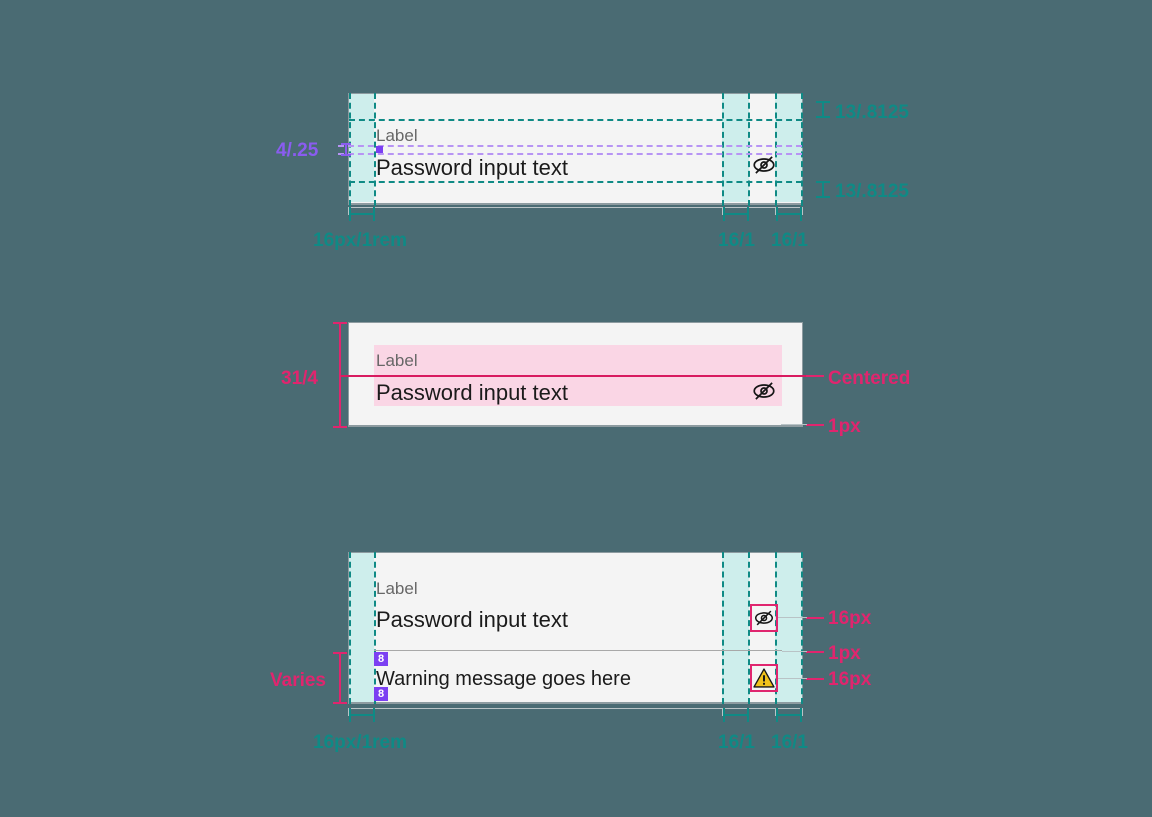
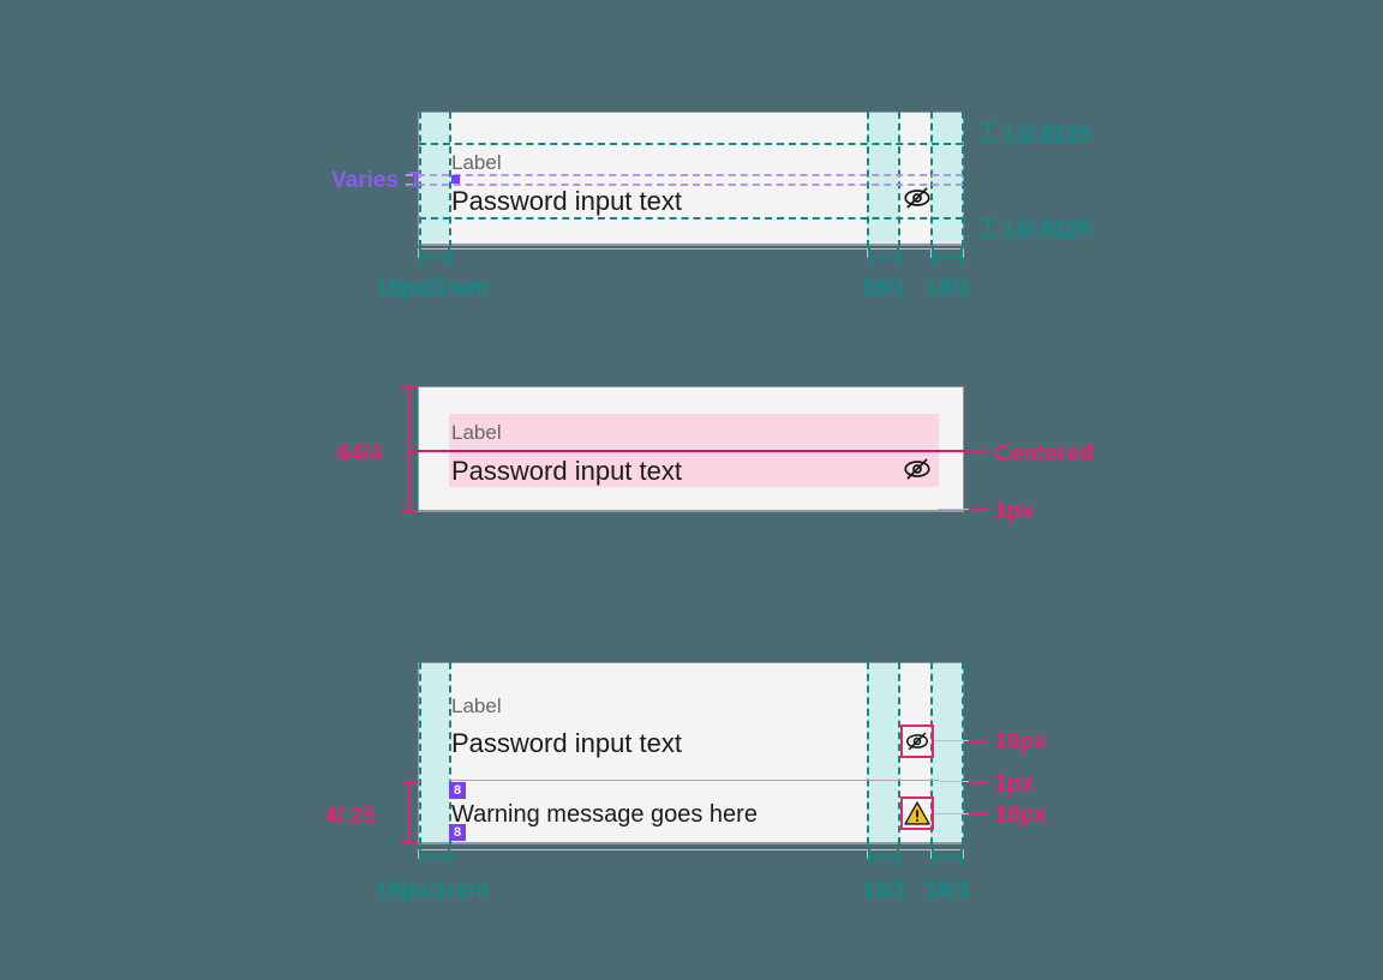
  Label
  Password input text
- 4/.25
+ Varies
  13/.8125
  13/.8125
  16px/1rem
  16/1
  16/1
  Label
  Password input text
- 31/4
+ 64/4
  Centered
  1px
  Label
  Password input text
  8
  8
  Warning message goes here
- Varies
+ 4/.25
  16px
  1px
  16px
  16px/1rem
  16/1
  16/1
